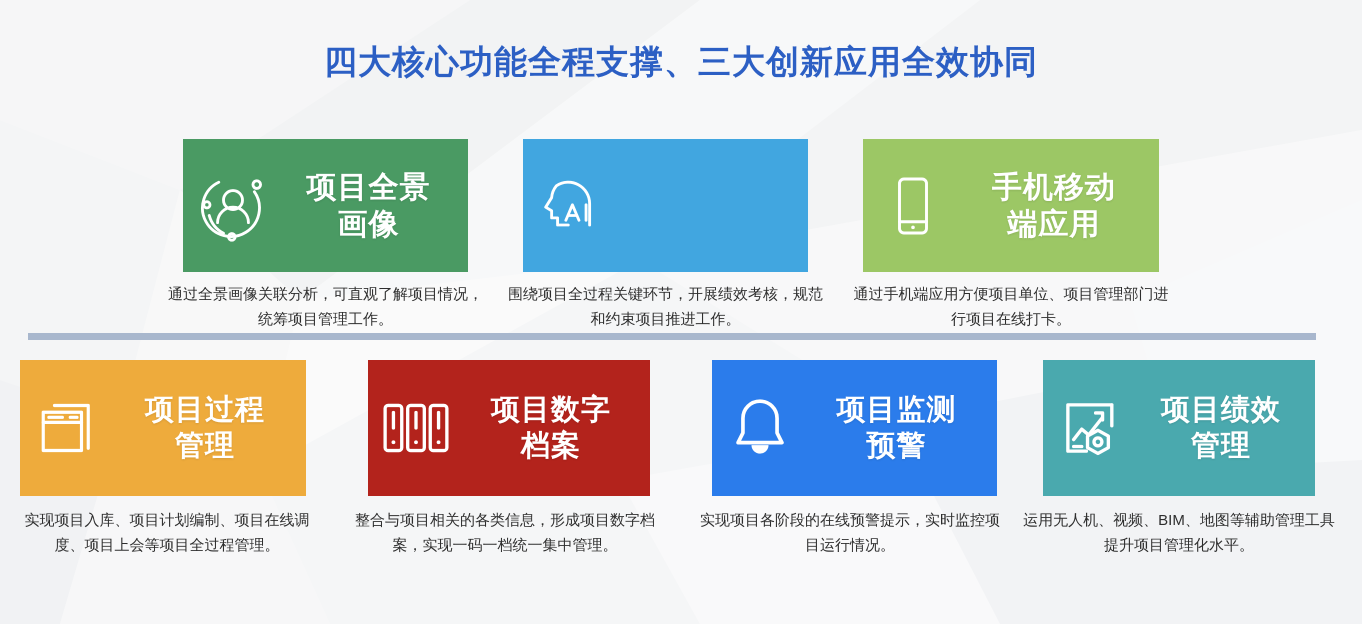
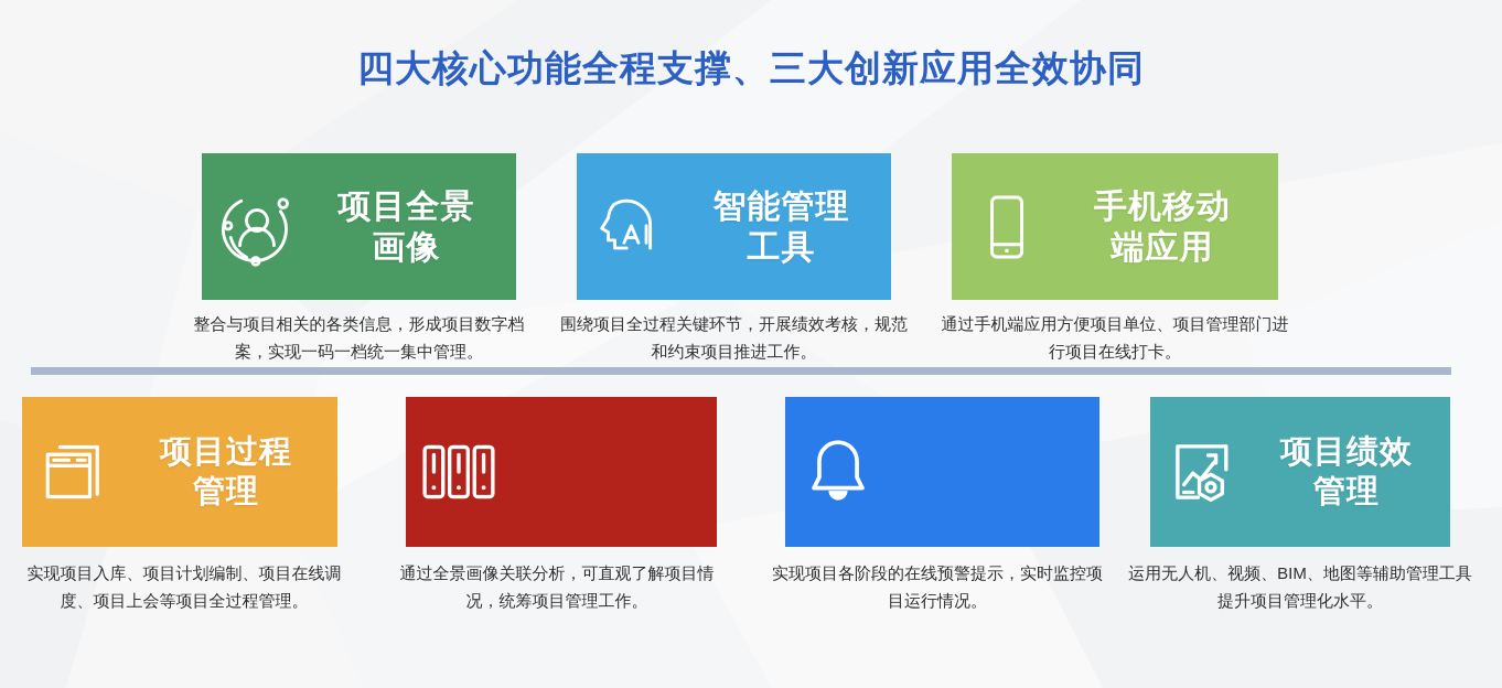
  四大核心功能全程支撑、三大创新应用全效协同
  项目全景
  画像
- 通过全景画像关联分析，可直观了解项目情况，统筹项目管理工作。
+ 整合与项目相关的各类信息，形成项目数字档案，实现一码一档统一集中管理。
+ 智能管理
+ 工具
  围绕项目全过程关键环节，开展绩效考核，规范和约束项目推进工作。
  手机移动
  端应用
  通过手机端应用方便项目单位、项目管理部门进行项目在线打卡。
  项目过程
  管理
  实现项目入库、项目计划编制、项目在线调度、项目上会等项目全过程管理。
- 项目数字
- 档案
- 整合与项目相关的各类信息，形成项目数字档案，实现一码一档统一集中管理。
+ 通过全景画像关联分析，可直观了解项目情况，统筹项目管理工作。
- 项目监测
- 预警
  实现项目各阶段的在线预警提示，实时监控项目运行情况。
  项目绩效
  管理
  运用无人机、视频、BIM、地图等辅助管理工具提升项目管理化水平。
